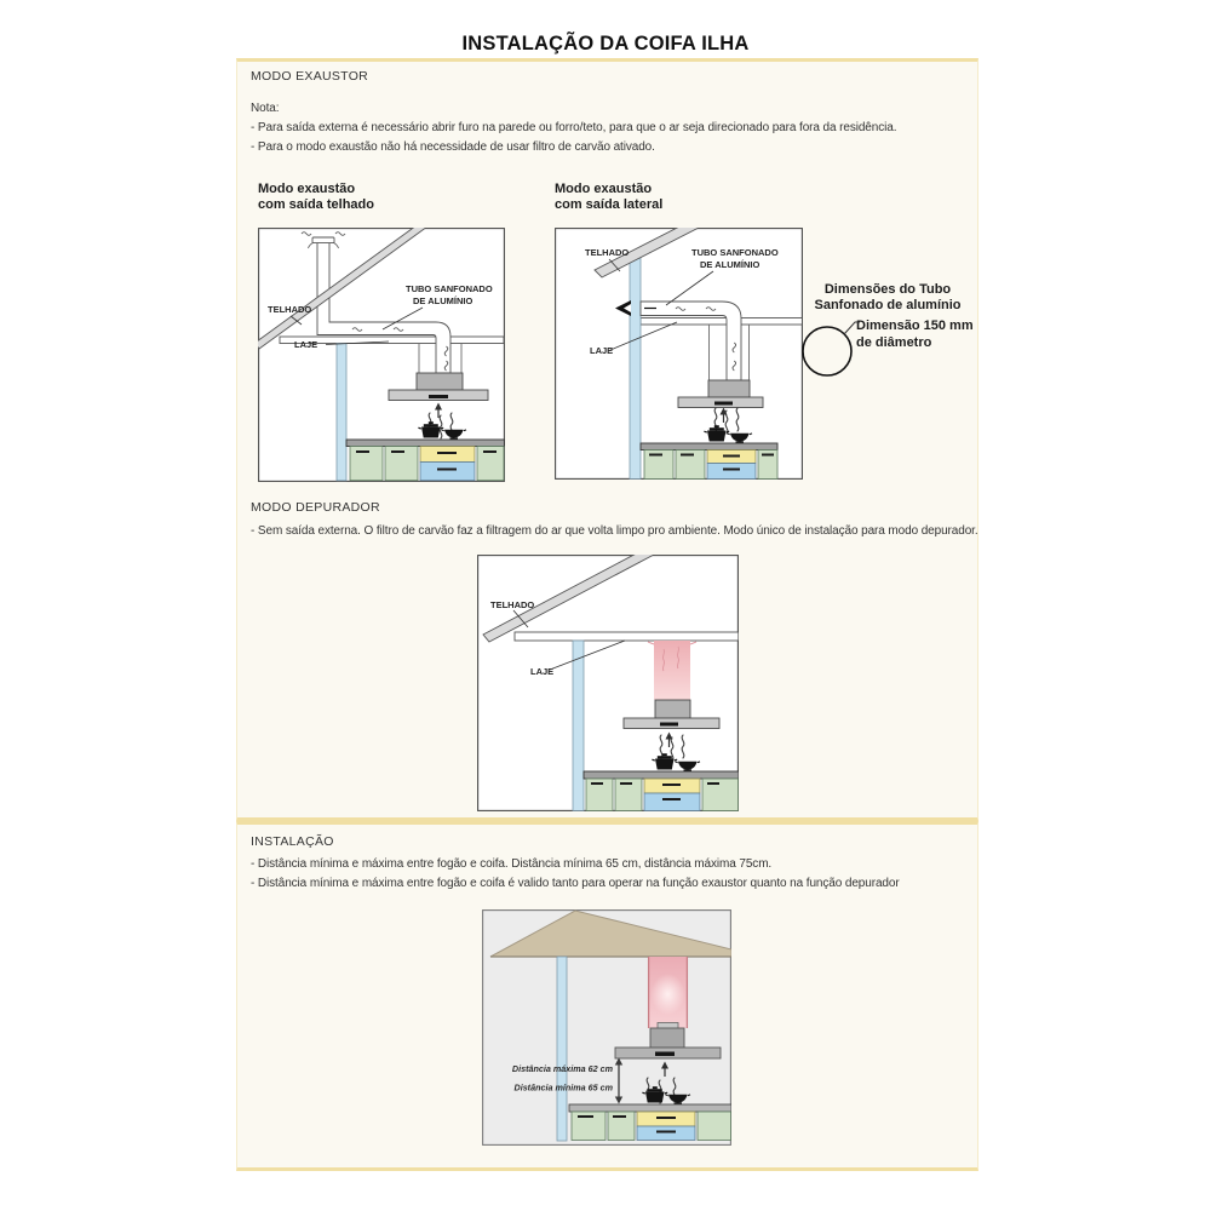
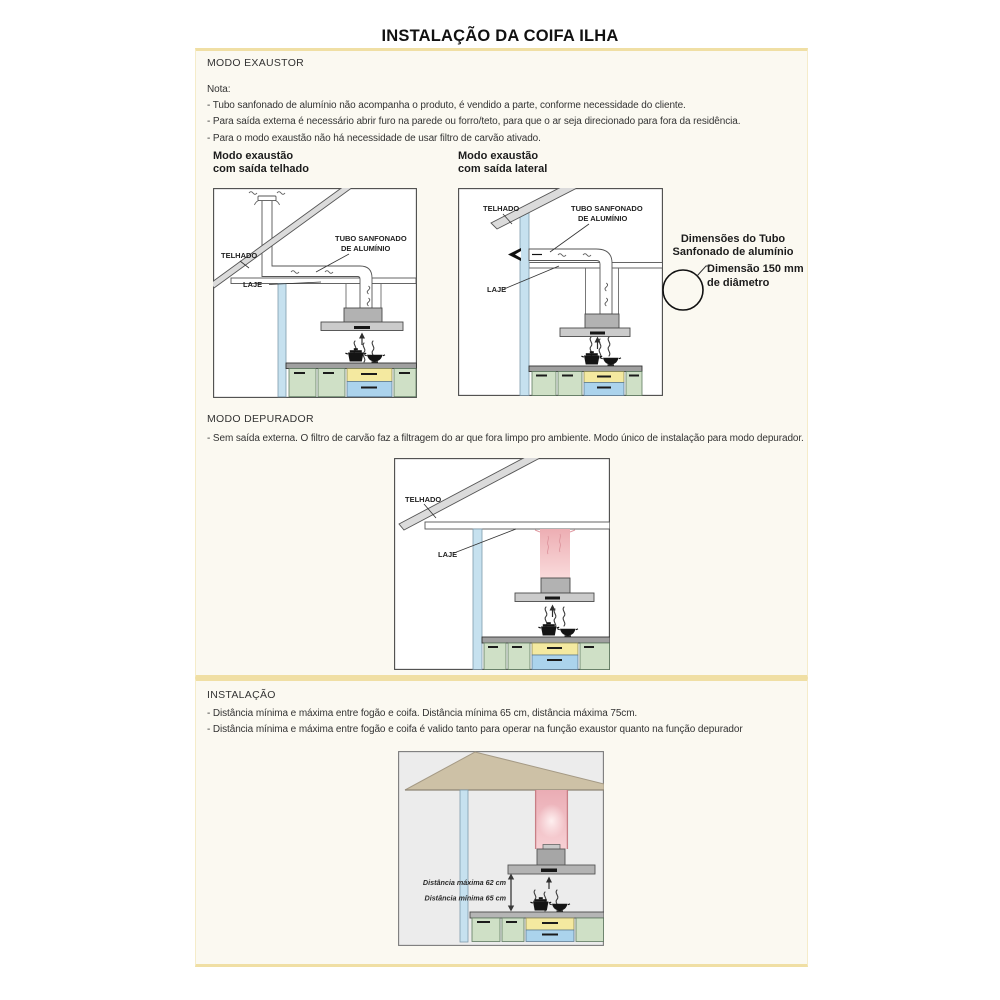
  INSTALAÇÃO DA COIFA ILHA
  MODO EXAUSTOR
  Nota:
+ - Tubo sanfonado de alumínio não acompanha o produto, é vendido a parte, conforme necessidade do cliente.
  - Para saída externa é necessário abrir furo na parede ou forro/teto, para que o ar seja direcionado para fora da residência.
  - Para o modo exaustão não há necessidade de usar filtro de carvão ativado.
  Modo exaustão
  com saída telhado
  TELHADO
  TUBO SANFONADO
  DE ALUMÍNIO
  LAJE
  Modo exaustão
  com saída lateral
  TELHADO
  TUBO SANFONADO
  DE ALUMÍNIO
  LAJE
  Dimensões do Tubo
  Sanfonado de alumínio
  Dimensão 150 mm
  de diâmetro
  MODO DEPURADOR
- - Sem saída externa. O filtro de carvão faz a filtragem do ar que volta limpo pro ambiente. Modo único de instalação para modo depurador.
+ - Sem saída externa. O filtro de carvão faz a filtragem do ar que fora limpo pro ambiente. Modo único de instalação para modo depurador.
  TELHADO
  LAJE
  INSTALAÇÃO
  - Distância mínima e máxima entre fogão e coifa. Distância mínima 65 cm, distância máxima 75cm.
  - Distância mínima e máxima entre fogão e coifa é valido tanto para operar na função exaustor quanto na função depurador
  Distância máxima 62 cm
  Distância mínima 65 cm
